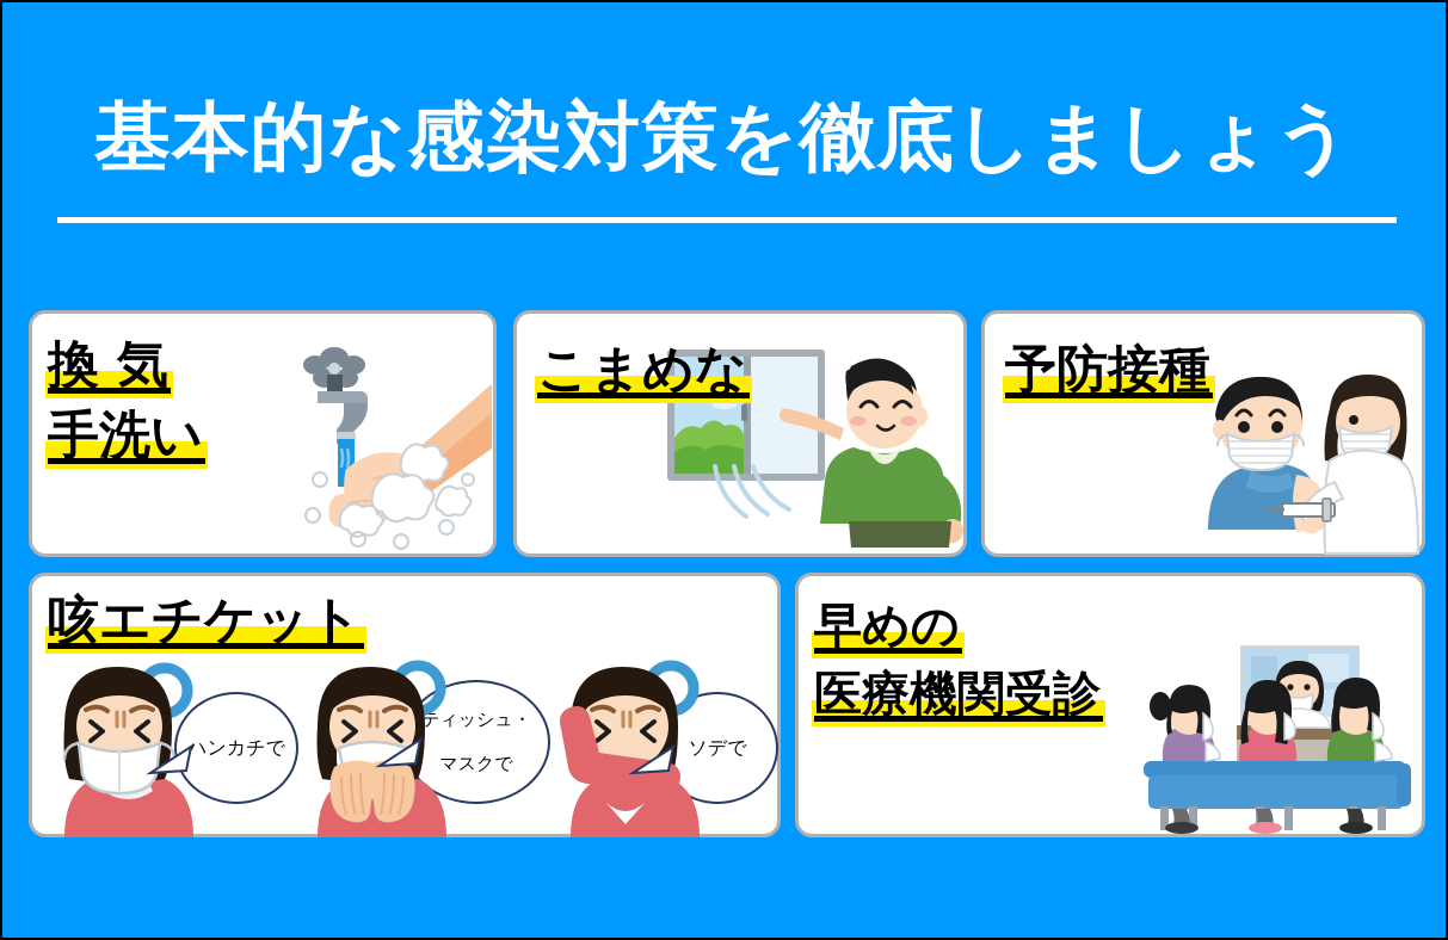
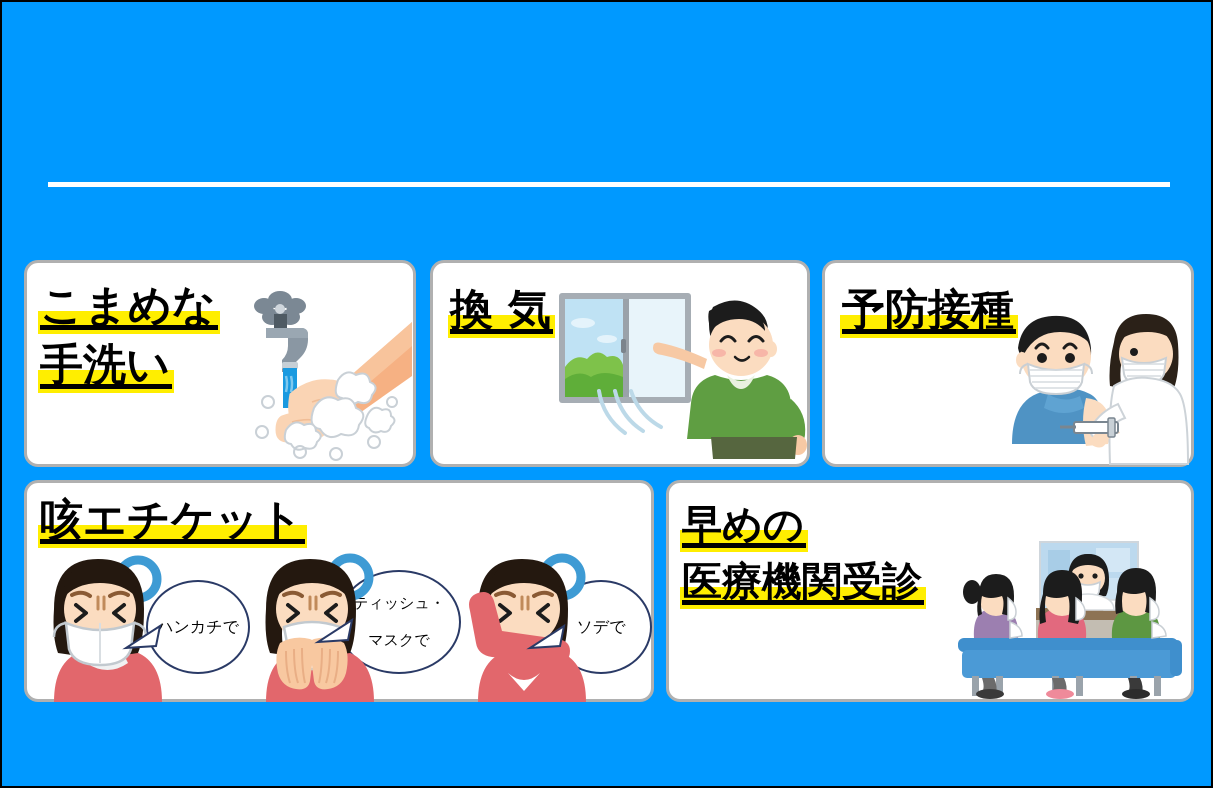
- 基本的な感染対策を徹底しましょう
- 換 気
+ こまめな
  手洗い
- こまめな
+ 換 気
  予防接種
  咳エチケット
  ハンカチで
  ティッシュ・
  マスクで
  ソデで
  早めの
  医療機関受診
